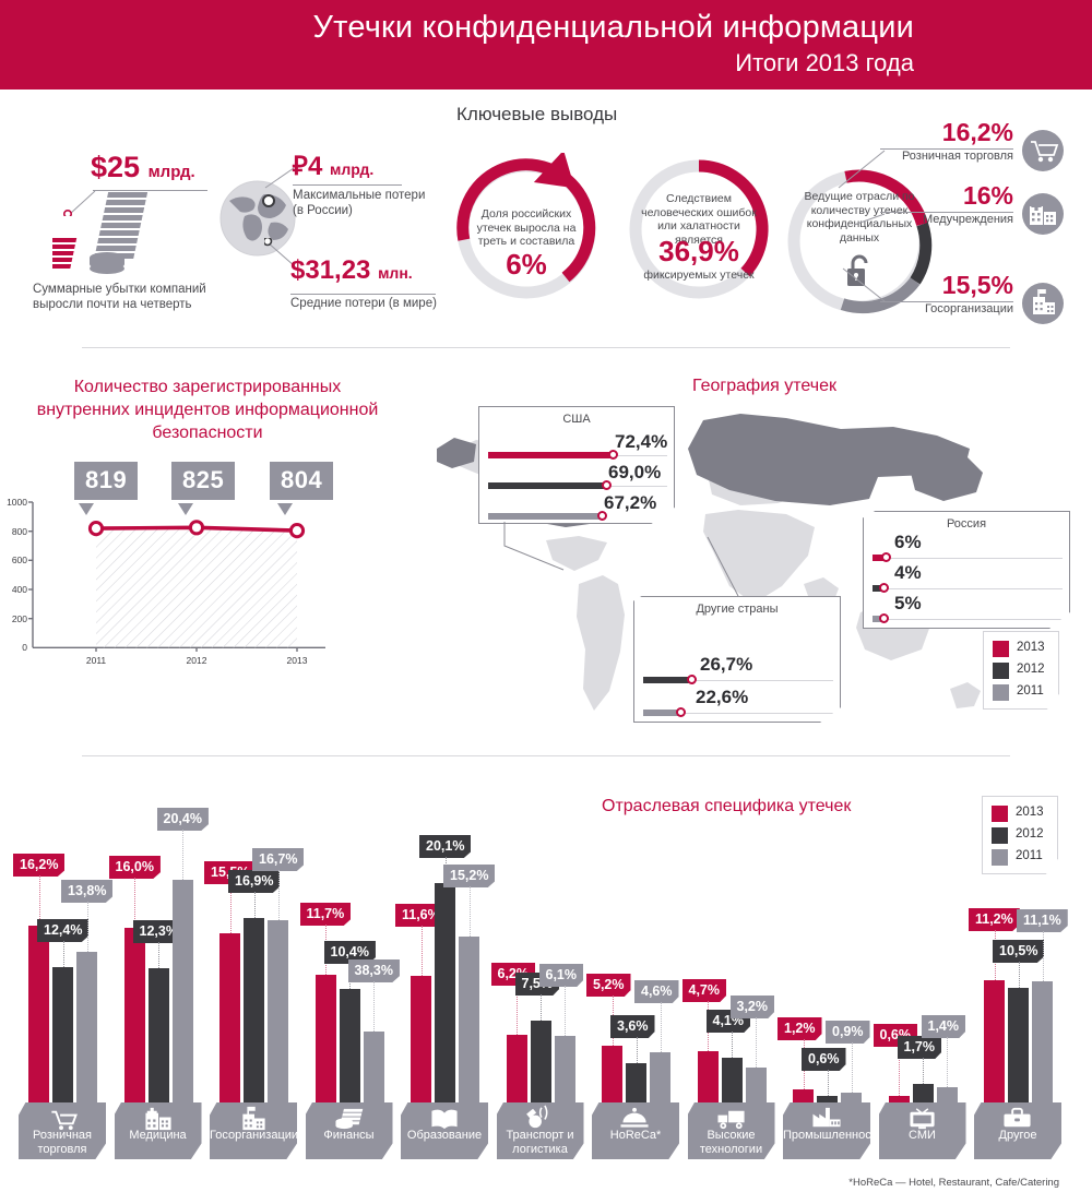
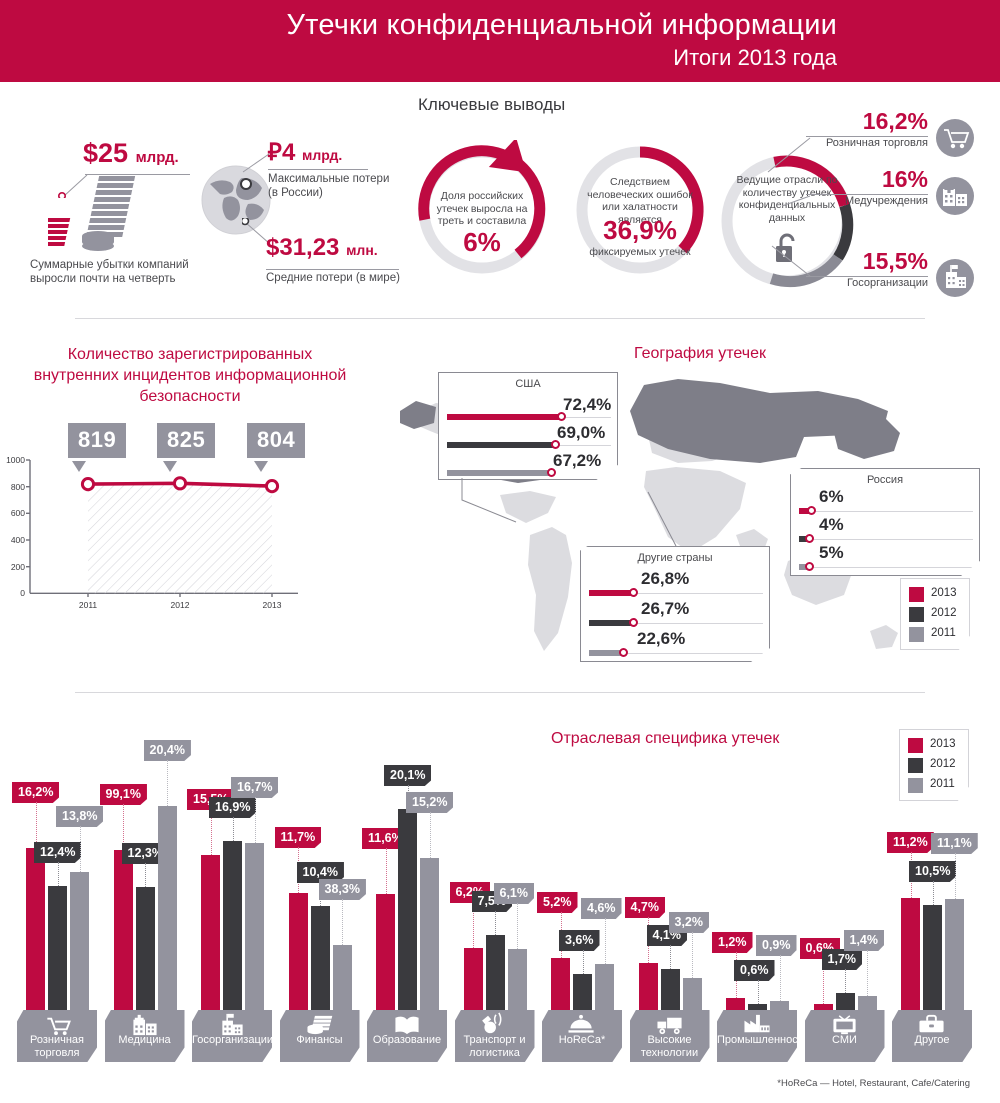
  Утечки конфиденциальной информации
  Итоги 2013 года
  Ключевые выводы
  $25 млрд.
  Суммарные убытки компаний выросли почти на четверть
  ₽4 млрд.
  Максимальные потери (в России)
  $31,23 млн.
  Средние потери (в мире)
  Доля российских утечек выросла на треть и составила
  6%
  Следствием человеческих ошибок или халатности является
  36,9%
  фиксируемых утечек
  Ведущие отрасли по количеству утечек конфидециальных данных
  16,2%
  Розничная торговля
  16%
  Медучреждения
  15,5%
  Госорганизации
  Количество зарегистрированных внутренних инцидентов информационной безопасности
  География утечек
  1000
  800
  600
  400
  200
  0
  2011
  2012
  2013
  819
  825
  804
  США
  72,4%
  69,0%
  67,2%
  Другие страны
+ 26,8%
  26,7%
  22,6%
  Россия
  6%
  4%
  5%
  2013
  2012
  2011
  Отраслевая специфика утечек
  2013
  2012
  2011
  16,2%
  12,4%
  13,8%
- 16,0%
+ 99,1%
  12,3
  20,4%
  16,9%
  16,7%
  11,7%
  10,4%
  38,3%
  11,6
  20,1%
  15,2%
  6,2
  7,5
  6,1%
  5,2%
  3,6%
  4,6%
  4,7%
  4,1%
  3,2%
  1,2%
  0,6%
  0,9%
  0,6%
  1,7%
  1,4%
  11,2%
  10,5%
  11,1%
  Розничная торговля
  Медицина
  Госорганизации
  Финансы
  Образование
  Транспорт и логистика
  HoReCa*
  Высокие технологии
  Промышленнос
  СМИ
  Другое
  *HoReCa — Hotel, Restaurant, Cafe/Catering
